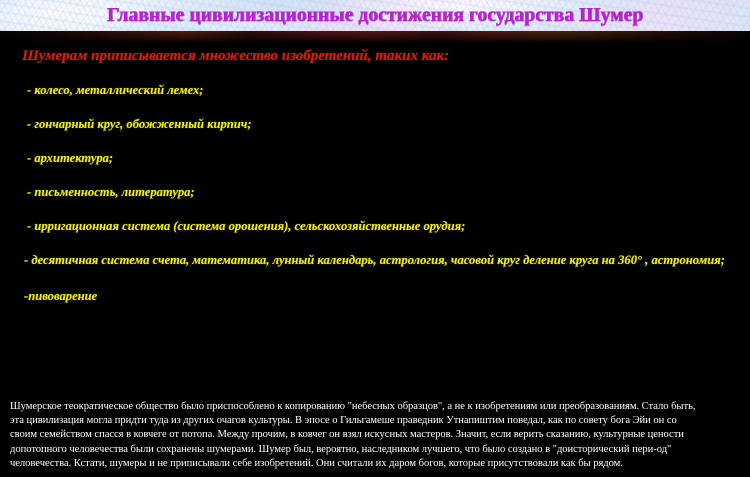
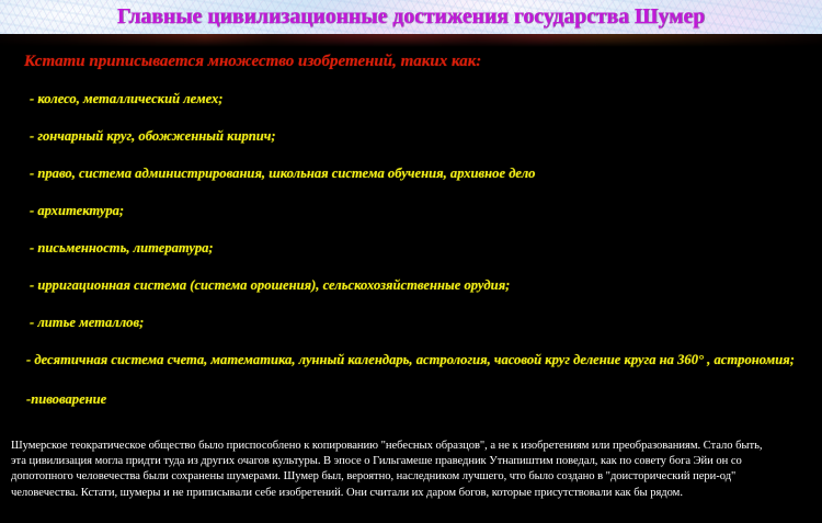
  Главные цивилизационные достижения государства Шумер
- Шумерам приписывается множество изобретений, таких как:
+ Кстати приписывается множество изобретений, таких как:
  - колесо, металлический лемех;
  - гончарный круг, обожженный кирпич;
+ - право, система администрирования, школьная система обучения, архивное дело
  - архитектура;
  - письменность, литература;
  - ирригационная система (система орошения), сельскохозяйственные орудия;
+ - литье металлов;
  - десятичная система счета, математика, лунный календарь, астрология, часовой круг деление круга на 360° , астрономия;
  -пивоварение
  Шумерское теократическое общество было приспособлено к копированию "небесных образцов", а не к изобретениям или преобразованиям. Стало быть,
  эта цивилизация могла придти туда из других очагов культуры. В эпосе о Гильгамеше праведник Утнапиштим поведал, как по совету бога Эйи он со
- своим семейством спасся в ковчеге от потопа. Между прочим, в ковчег он взял искусных мастеров. Значит, если верить сказанию, культурные цености
  допотопного человечества были сохранены шумерами. Шумер был, вероятно, наследником лучшего, что было создано в "доисторический пери-од"
  человечества. Кстати, шумеры и не приписывали себе изобретений. Они считали их даром богов, которые присутствовали как бы рядом.
